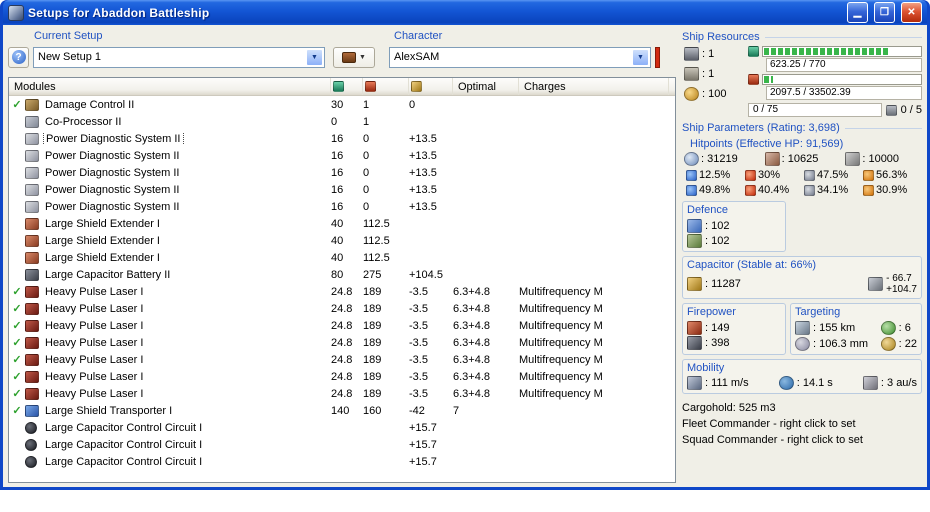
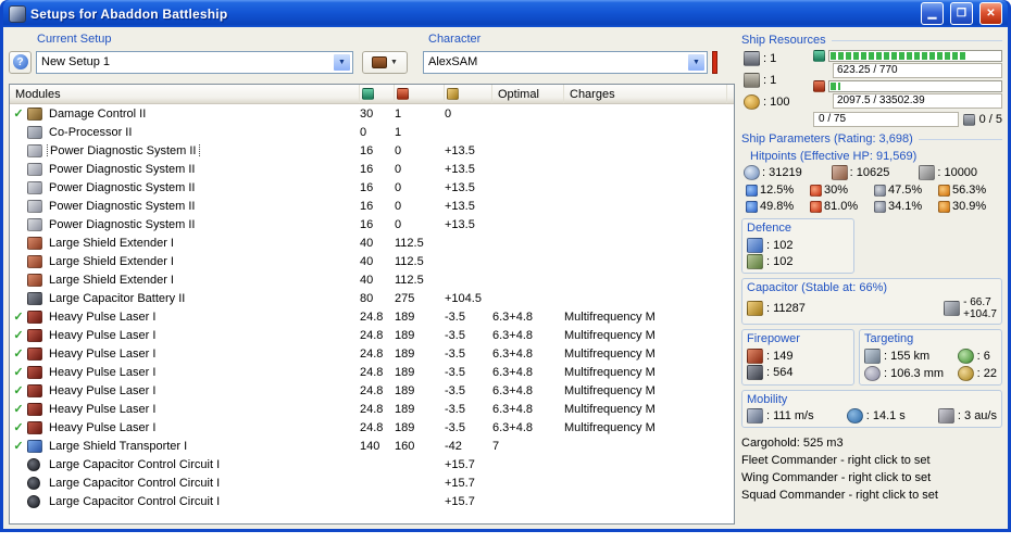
  Setups for Abaddon Battleship
  ▁
  ❐
  ✕
  Current Setup
  Character
  ?
  New Setup 1
  AlexSAM
  Modules
  Optimal
  Charges
  ✓
  Damage Control II
  30
  1
  0
  Co-Processor II
  0
  1
  Power Diagnostic System II
  16
  0
  +13.5
  Power Diagnostic System II
  16
  0
  +13.5
  Power Diagnostic System II
  16
  0
  +13.5
  Power Diagnostic System II
  16
  0
  +13.5
  Power Diagnostic System II
  16
  0
  +13.5
  Large Shield Extender I
  40
  112.5
  Large Shield Extender I
  40
  112.5
  Large Shield Extender I
  40
  112.5
  Large Capacitor Battery II
  80
  275
  +104.5
  ✓
  Heavy Pulse Laser I
  24.8
  189
  -3.5
  6.3+4.8
  Multifrequency M
  ✓
  Heavy Pulse Laser I
  24.8
  189
  -3.5
  6.3+4.8
  Multifrequency M
  ✓
  Heavy Pulse Laser I
  24.8
  189
  -3.5
  6.3+4.8
  Multifrequency M
  ✓
  Heavy Pulse Laser I
  24.8
  189
  -3.5
  6.3+4.8
  Multifrequency M
  ✓
  Heavy Pulse Laser I
  24.8
  189
  -3.5
  6.3+4.8
  Multifrequency M
  ✓
  Heavy Pulse Laser I
  24.8
  189
  -3.5
  6.3+4.8
  Multifrequency M
  ✓
  Heavy Pulse Laser I
  24.8
  189
  -3.5
  6.3+4.8
  Multifrequency M
  ✓
  Large Shield Transporter I
  140
  160
  -42
  7
  Large Capacitor Control Circuit I
  +15.7
  Large Capacitor Control Circuit I
  +15.7
  Large Capacitor Control Circuit I
  +15.7
  Ship Resources
  : 1
  : 1
  : 100
  623.25 / 770
  2097.5 / 33502.39
  0 / 75
  0 / 5
  Ship Parameters (Rating: 3,698)
  Hitpoints (Effective HP: 91,569)
  : 31219
  : 10625
  : 10000
  12.5%
  30%
  47.5%
  56.3%
  49.8%
- 40.4%
+ 81.0%
  34.1%
  30.9%
  Defence
  : 102
  : 102
  Capacitor (Stable at: 66%)
  : 11287
  - 66.7
  +104.7
  Firepower
  : 149
- : 398
+ : 564
  Targeting
  : 155 km
  : 6
  : 106.3 mm
  : 22
  Mobility
  : 111 m/s
  : 14.1 s
  : 3 au/s
  Cargohold: 525 m3
  Fleet Commander - right click to set
+ Wing Commander - right click to set
  Squad Commander - right click to set
